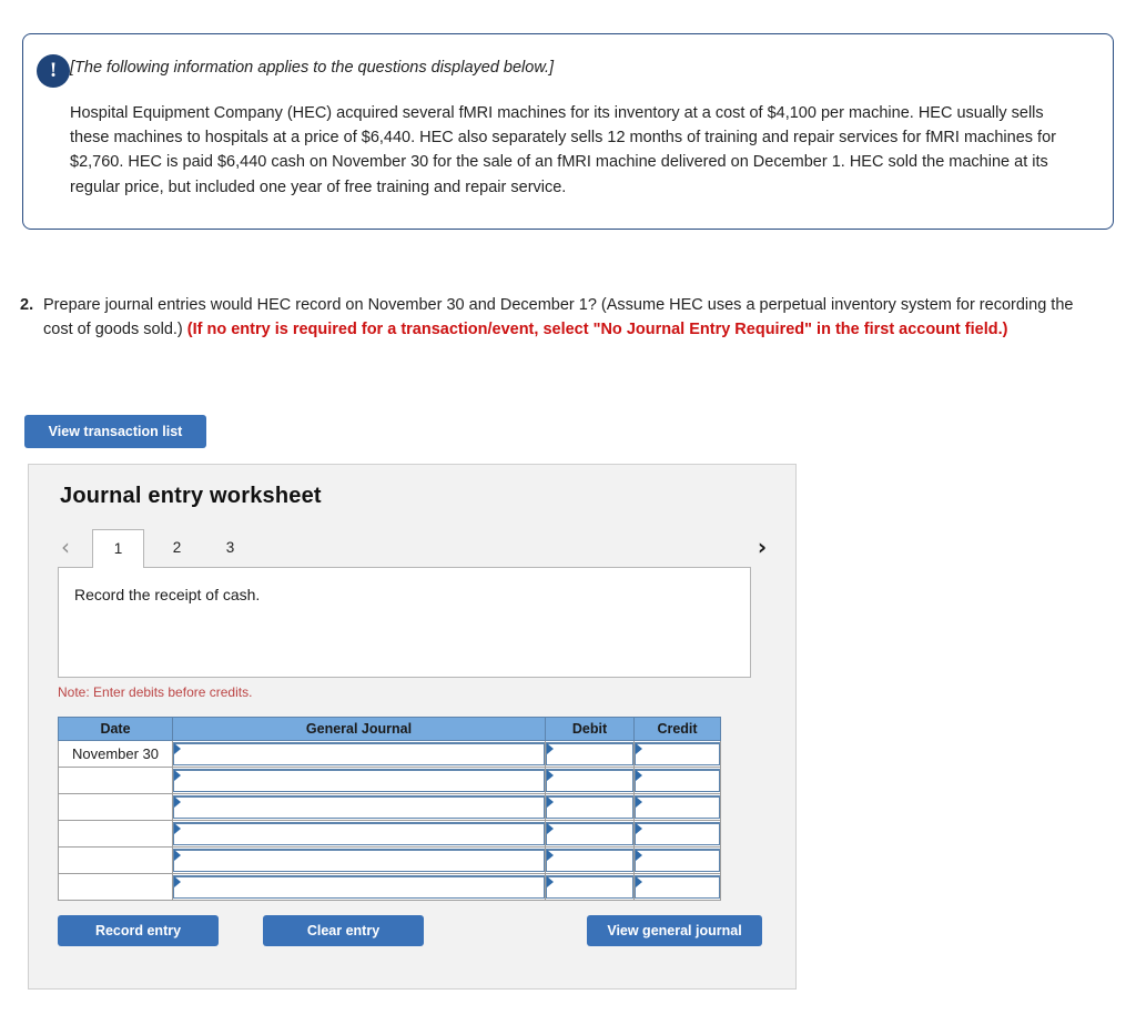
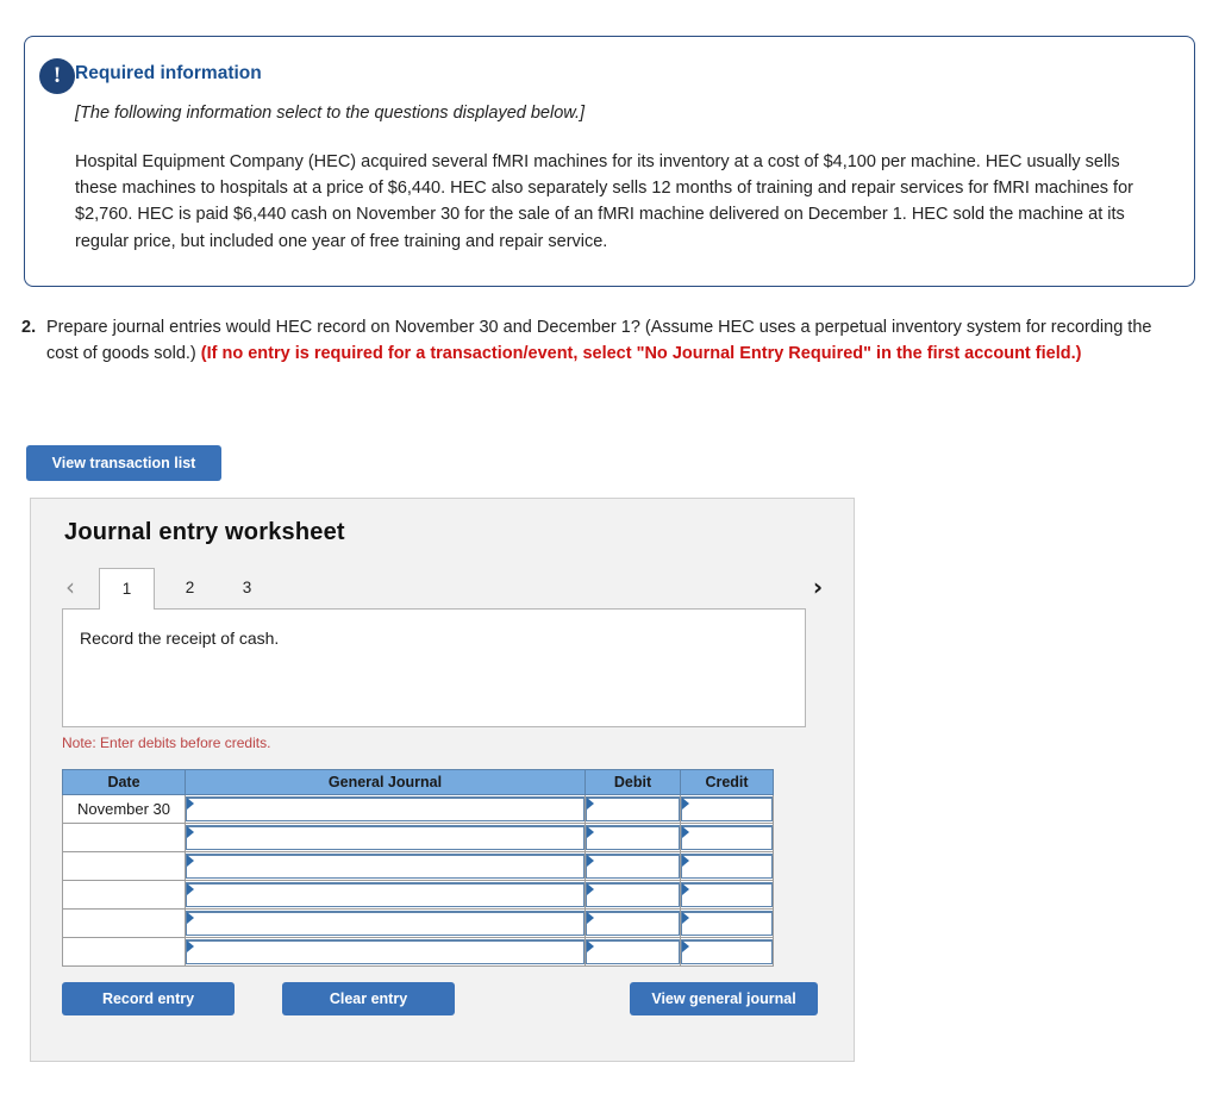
  !
+ Required information
- [The following information applies to the questions displayed below.]
+ [The following information select to the questions displayed below.]
  Hospital Equipment Company (HEC) acquired several fMRI machines for its inventory at a cost of $4,100 per machine. HEC usually sells these machines to hospitals at a price of $6,440. HEC also separately sells 12 months of training and repair services for fMRI machines for $2,760. HEC is paid $6,440 cash on November 30 for the sale of an fMRI machine delivered on December 1. HEC sold the machine at its regular price, but included one year of free training and repair service.
  2.
  Prepare journal entries would HEC record on November 30 and December 1? (Assume HEC uses a perpetual inventory system for recording the cost of goods sold.) (If no entry is required for a transaction/event, select "No Journal Entry Required" in the first account field.)
  View transaction list
  Journal entry worksheet
  ‹
  1
  2
  3
  ›
  Record the receipt of cash.
  Note: Enter debits before credits.
  Date	General Journal	Debit	Credit
  November 30
  Record entry
  Clear entry
  View general journal
